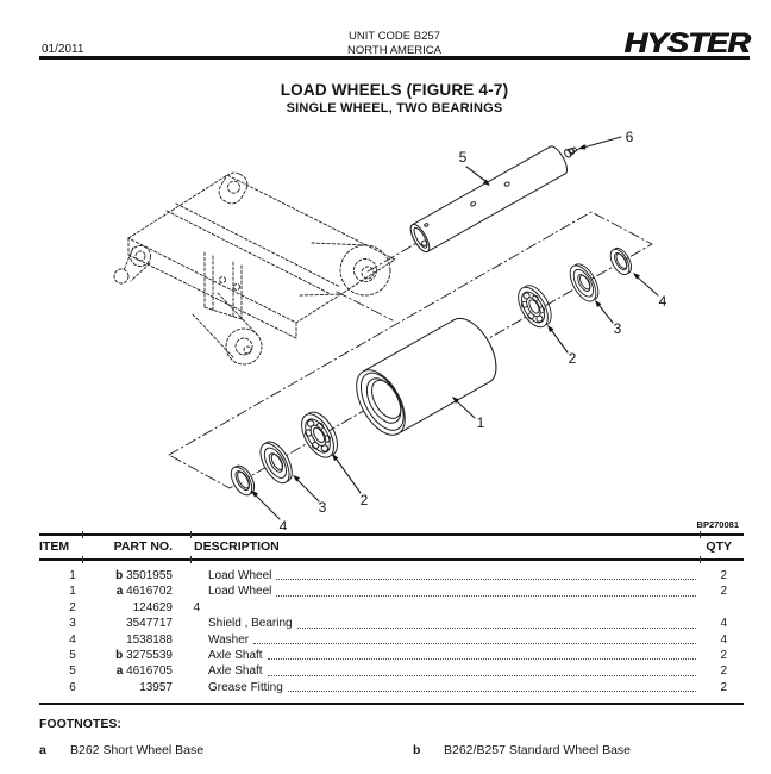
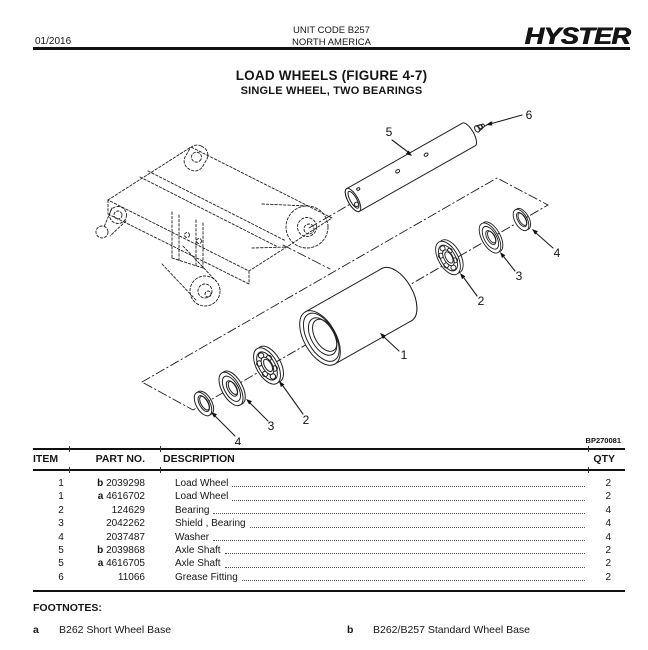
- 01/2011
+ 01/2016
  UNIT CODE B257
  NORTH AMERICA
  HYSTER
  LOAD WHEELS (FIGURE 4-7)
  SINGLE WHEEL, TWO BEARINGS
  1
  2
  3
  4
  2
  3
  4
  5
  6
  BP270081
  ITEM
  PART NO.
  DESCRIPTION
  QTY
  1
- b 3501955
+ b 2039298
  Load Wheel
  2
  1
  a 4616702
  Load Wheel
  2
  2
  124629
+ Bearing
  4
  3
- 3547717
+ 2042262
  Shield , Bearing
  4
  4
- 1538188
+ 2037487
  Washer
  4
  5
- b 3275539
+ b 2039868
  Axle Shaft
  2
  5
  a 4616705
  Axle Shaft
  2
  6
- 13957
+ 11066
  Grease Fitting
  2
  FOOTNOTES:
  a B262 Short Wheel Base
  b B262/B257 Standard Wheel Base
